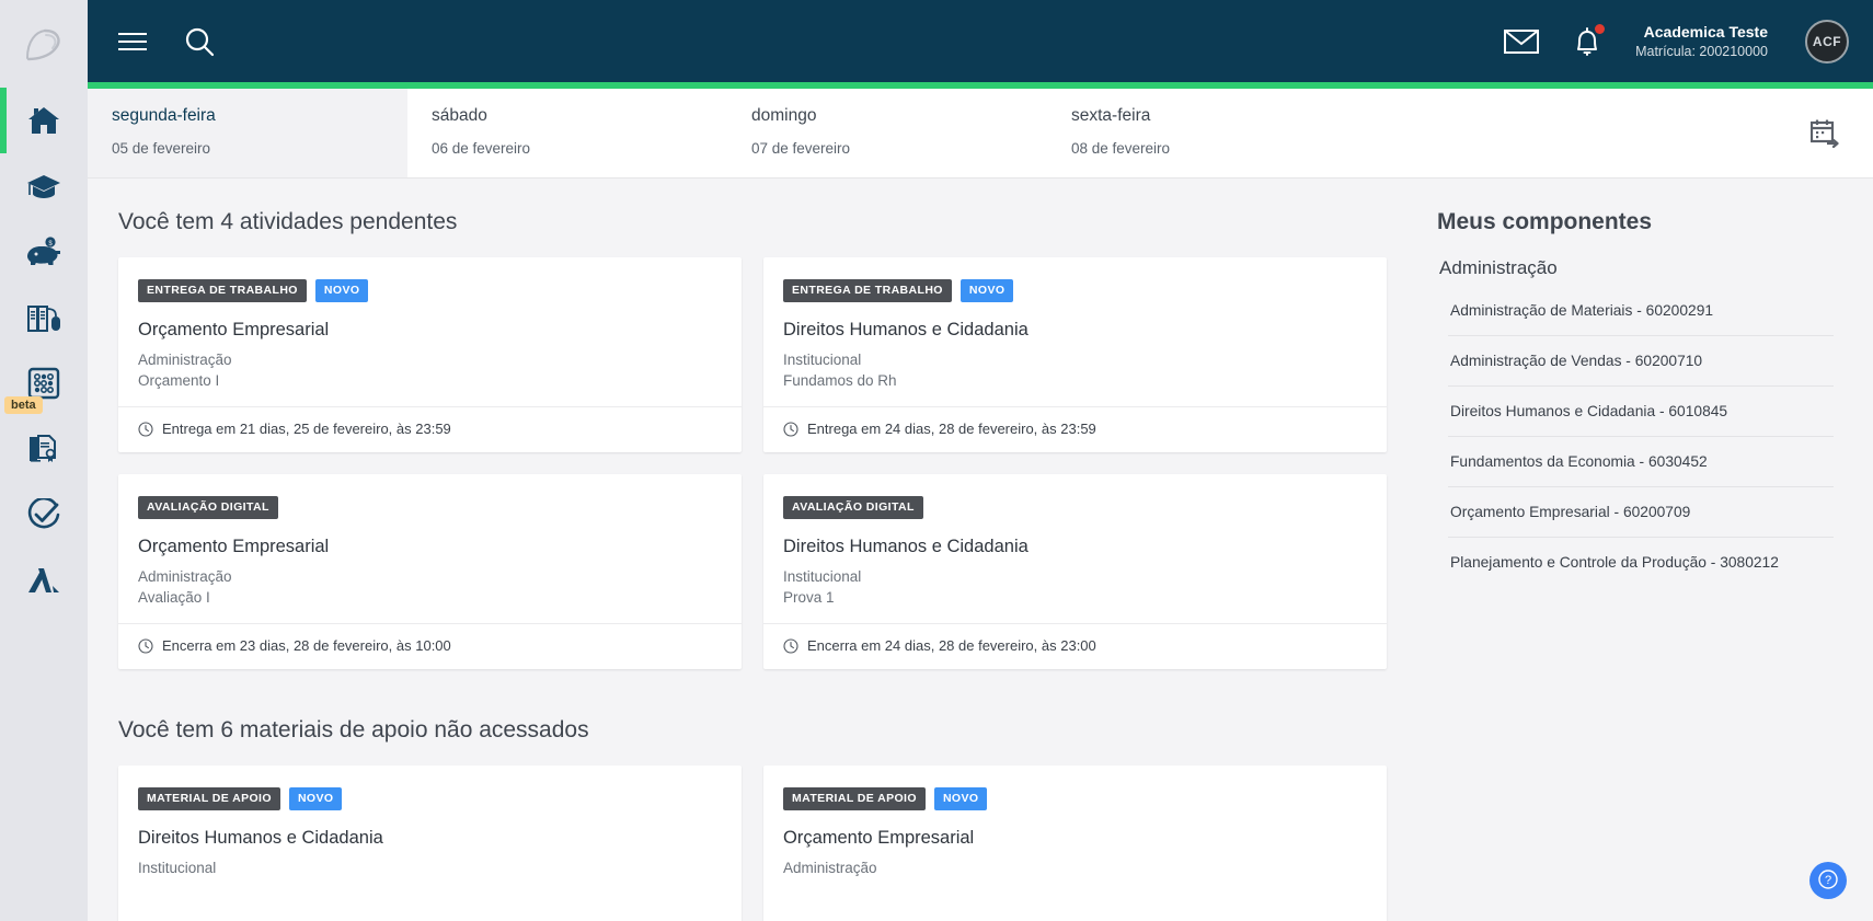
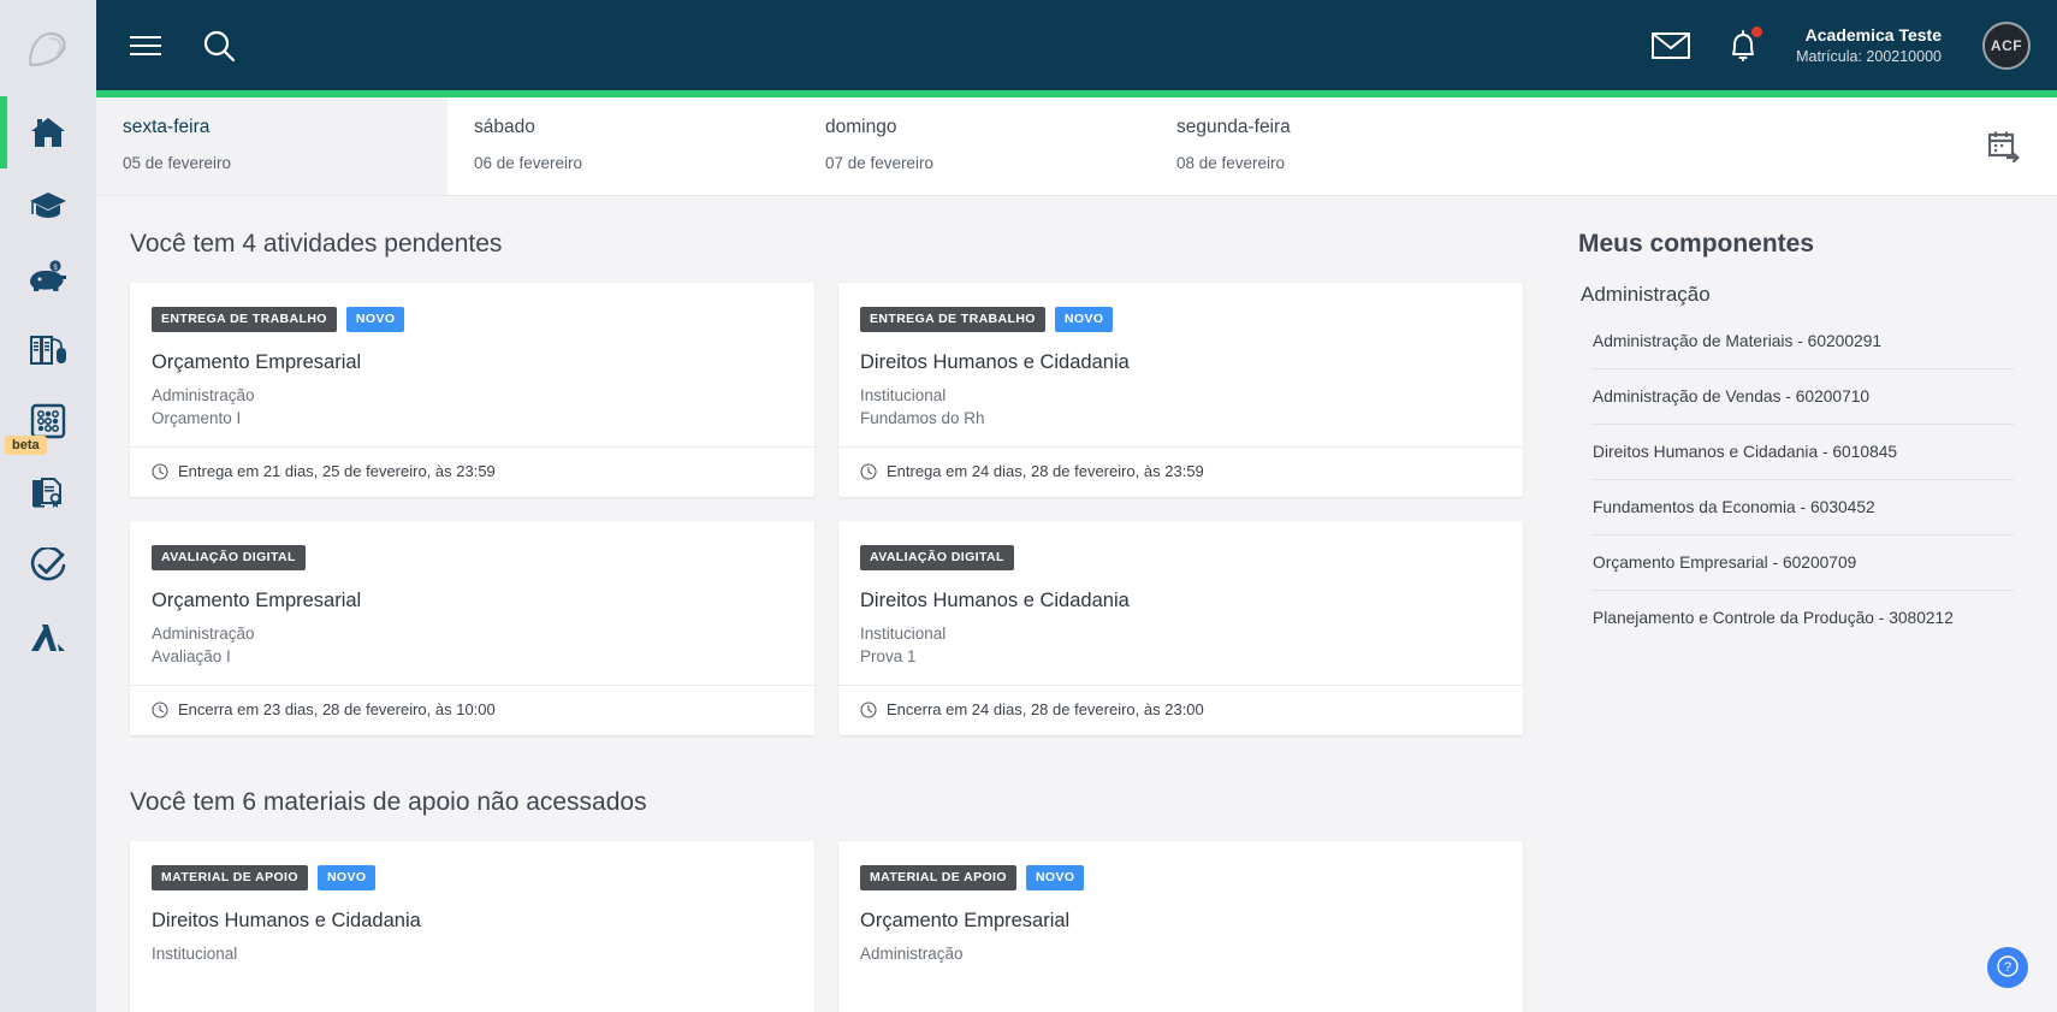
  beta
  Academica Teste
  Matrícula: 200210000
  ACF
- segunda-feira
+ sexta-feira
  05 de fevereiro
  sábado
  06 de fevereiro
  domingo
  07 de fevereiro
- sexta-feira
+ segunda-feira
  08 de fevereiro
  Você tem 4 atividades pendentes
  ENTREGA DE TRABALHO
  NOVO
  Orçamento Empresarial
  Administração
  Orçamento I
  Entrega em 21 dias, 25 de fevereiro, às 23:59
  ENTREGA DE TRABALHO
  NOVO
  Direitos Humanos e Cidadania
  Institucional
  Fundamos do Rh
  Entrega em 24 dias, 28 de fevereiro, às 23:59
  AVALIAÇÃO DIGITAL
  Orçamento Empresarial
  Administração
  Avaliação I
  Encerra em 23 dias, 28 de fevereiro, às 10:00
  AVALIAÇÃO DIGITAL
  Direitos Humanos e Cidadania
  Institucional
  Prova 1
  Encerra em 24 dias, 28 de fevereiro, às 23:00
  Você tem 6 materiais de apoio não acessados
  MATERIAL DE APOIO
  NOVO
  Direitos Humanos e Cidadania
  Institucional
  MATERIAL DE APOIO
  NOVO
  Orçamento Empresarial
  Administração
  Meus componentes
  Administração
  Administração de Materiais - 60200291
  Administração de Vendas - 60200710
  Direitos Humanos e Cidadania - 6010845
  Fundamentos da Economia - 6030452
  Orçamento Empresarial - 60200709
  Planejamento e Controle da Produção - 3080212
  ?
